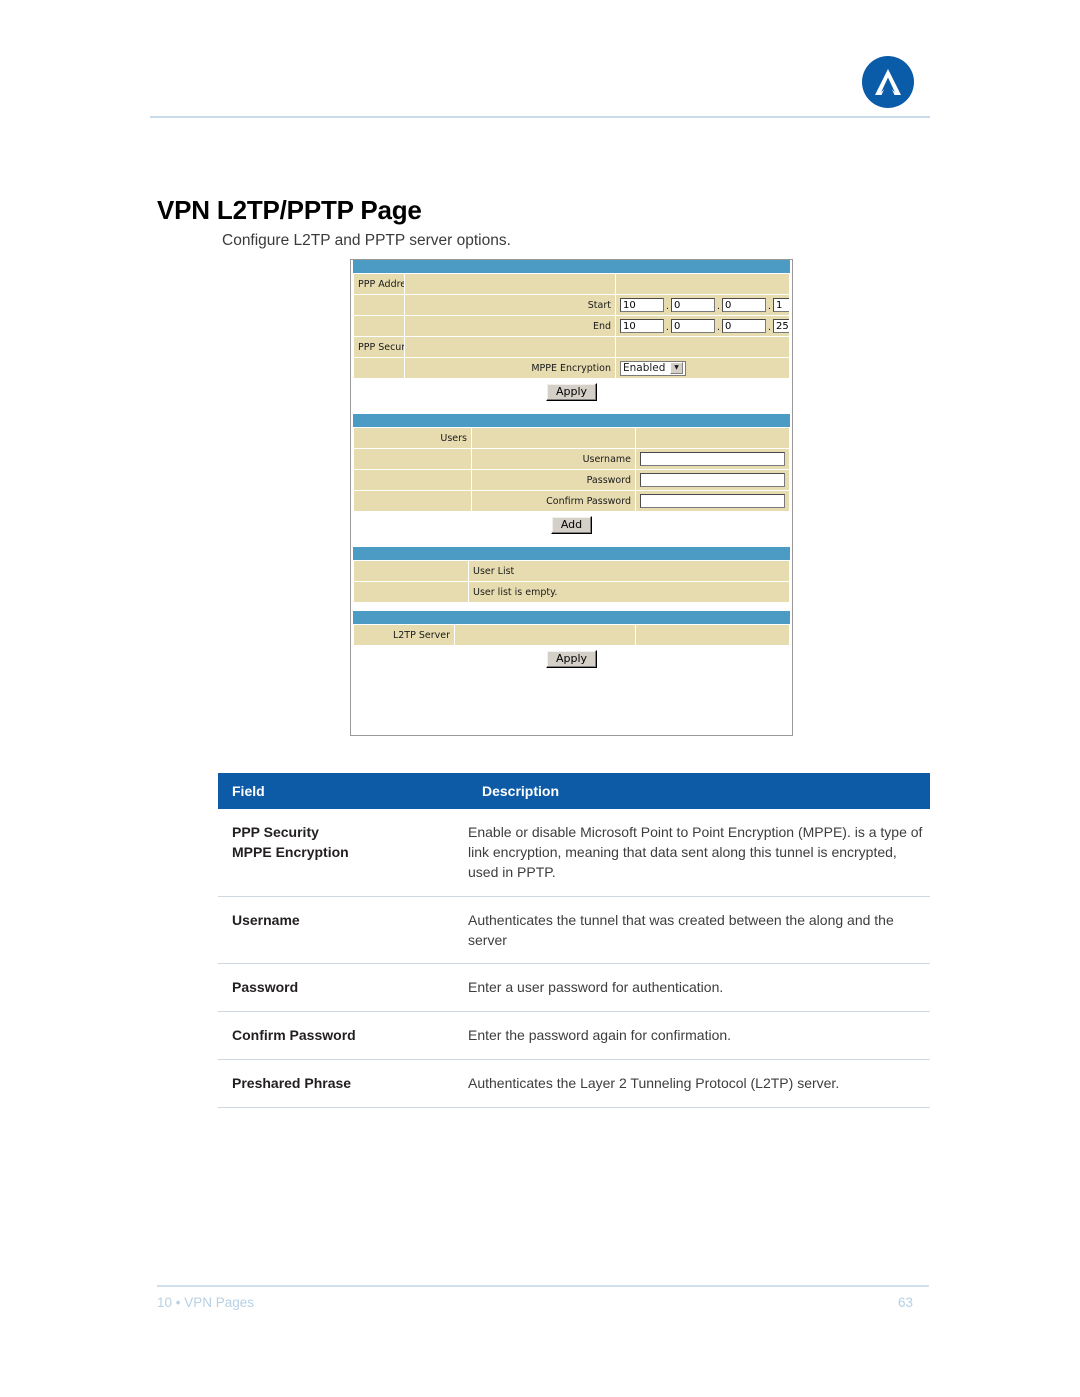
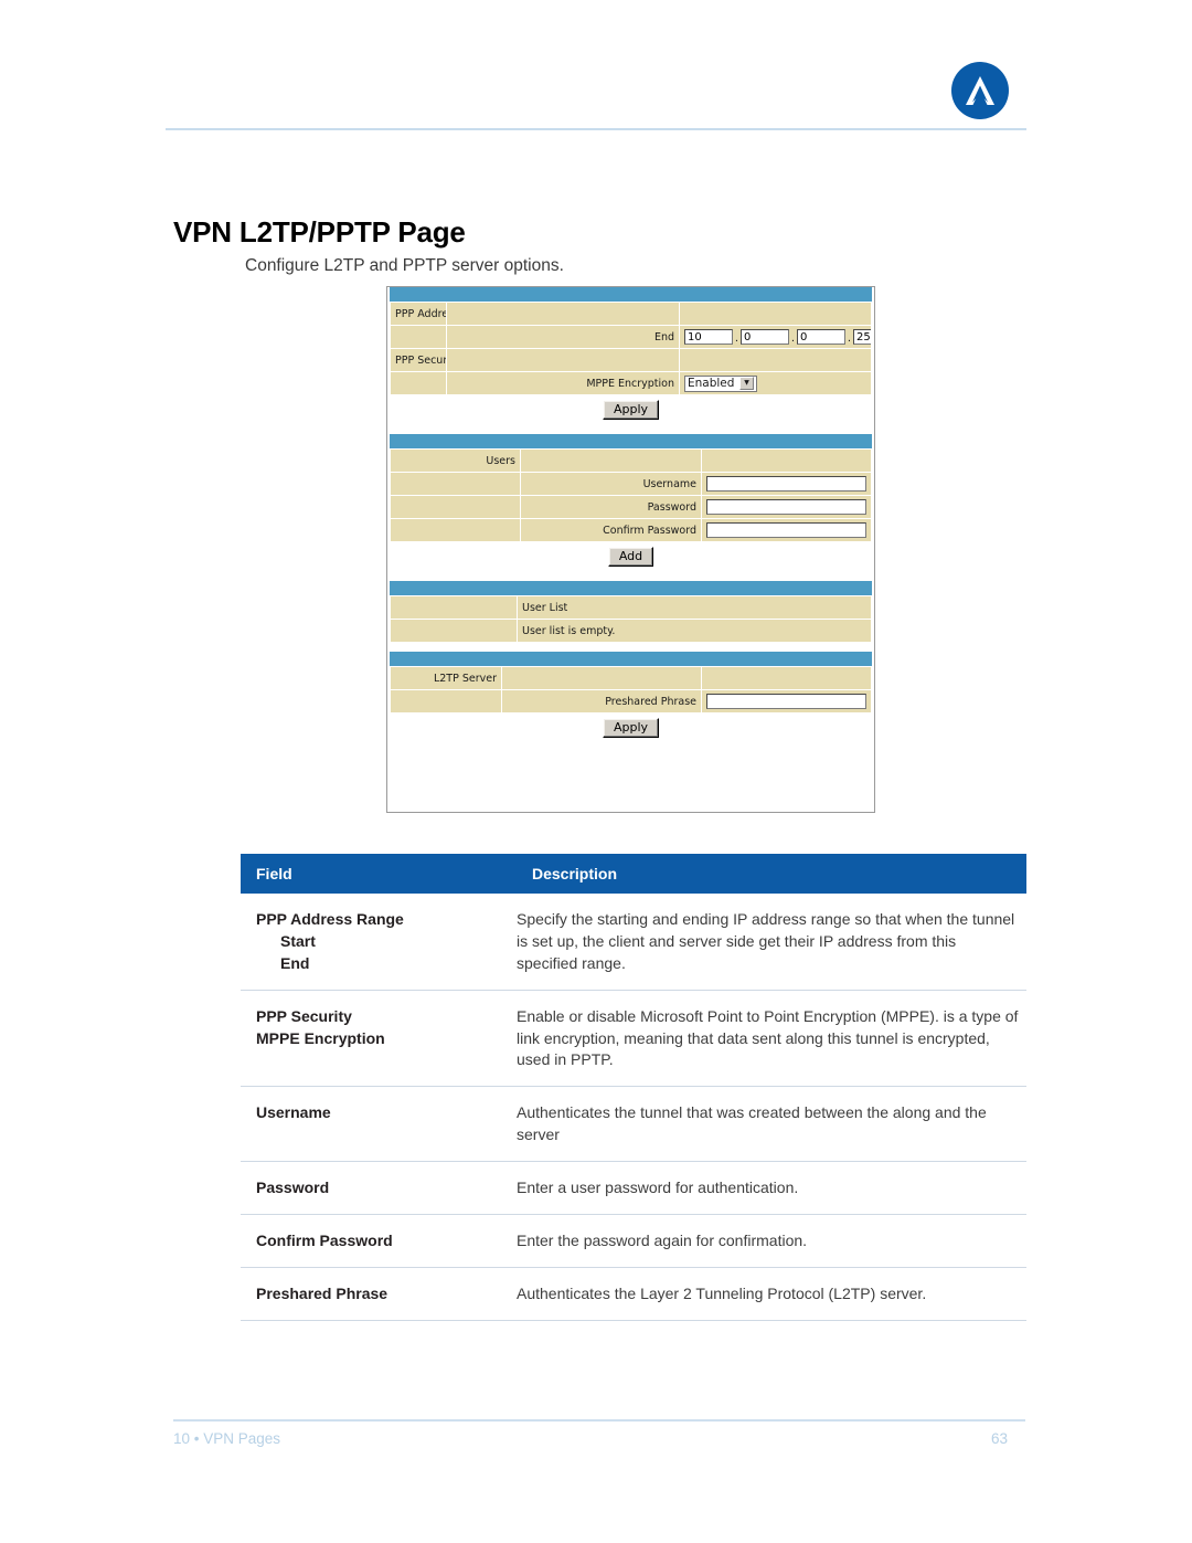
  VPN L2TP/PPTP Page
  Configure L2TP and PPTP server options.
- 	Start	10 . 0 . 0 . 1
  	End	10 . 0 . 0 . 25
  PPP Secur
  	MPPE Encryption	Enabled
  Apply
  Users
  	Username
  	Password
  	Confirm Password
  Add
  	User List
  	User list is empty.
  L2TP Server
+ 	Preshared Phrase
  Apply
  Field	Description
+ PPP Address RangeStartEnd	Specify the starting and ending IP address range so that when the tunnel is set up, the client and server side get their IP address from this specified range.
  PPP SecurityMPPE Encryption	Enable or disable Microsoft Point to Point Encryption (MPPE). is a type of link encryption, meaning that data sent along this tunnel is encrypted, used in PPTP.
  Username	Authenticates the tunnel that was created between the along and the server
  Password	Enter a user password for authentication.
  Confirm Password	Enter the password again for confirmation.
  Preshared Phrase	Authenticates the Layer 2 Tunneling Protocol (L2TP) server.
  10 • VPN Pages
  63
